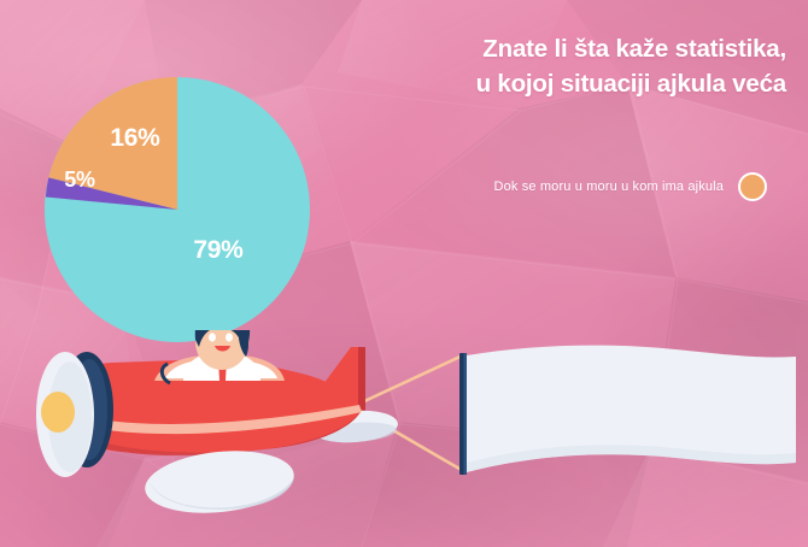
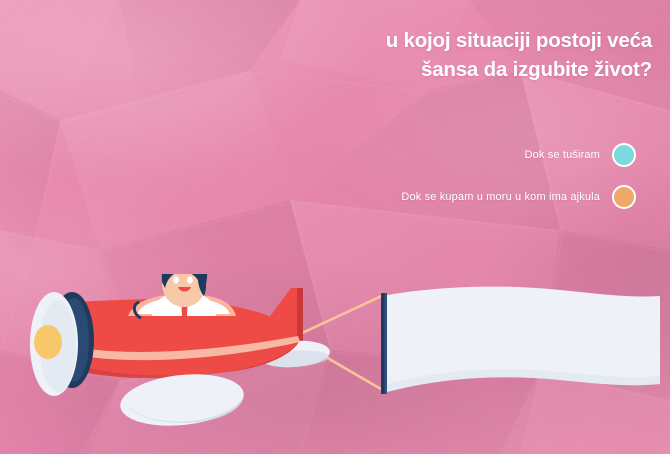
- 79%
- 16%
- 5%
- Znate li šta kaže statistika,
- u kojoj situaciji ajkula veća
+ u kojoj situaciji postoji veća
+ šansa da izgubite život?
+ Dok se tuširam
- Dok se moru u moru u kom ima ajkula
+ Dok se kupam u moru u kom ima ajkula
